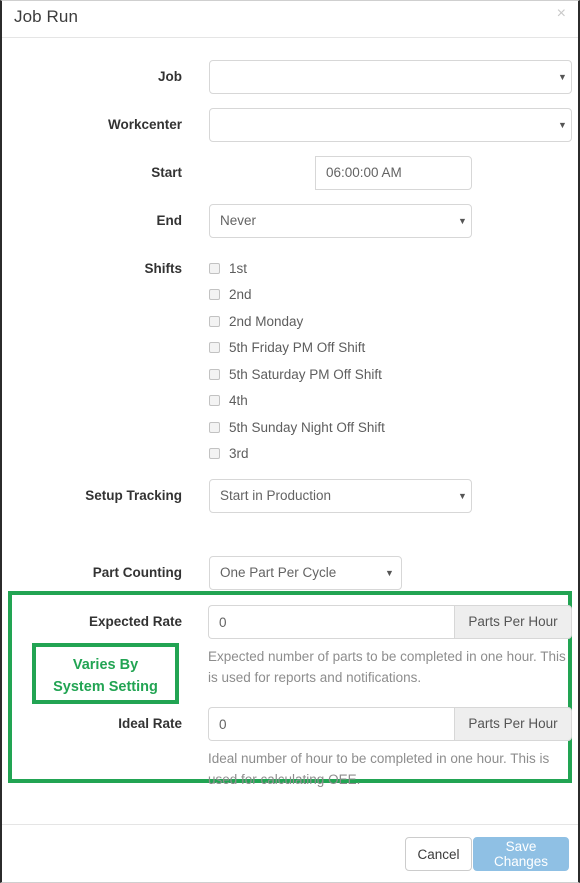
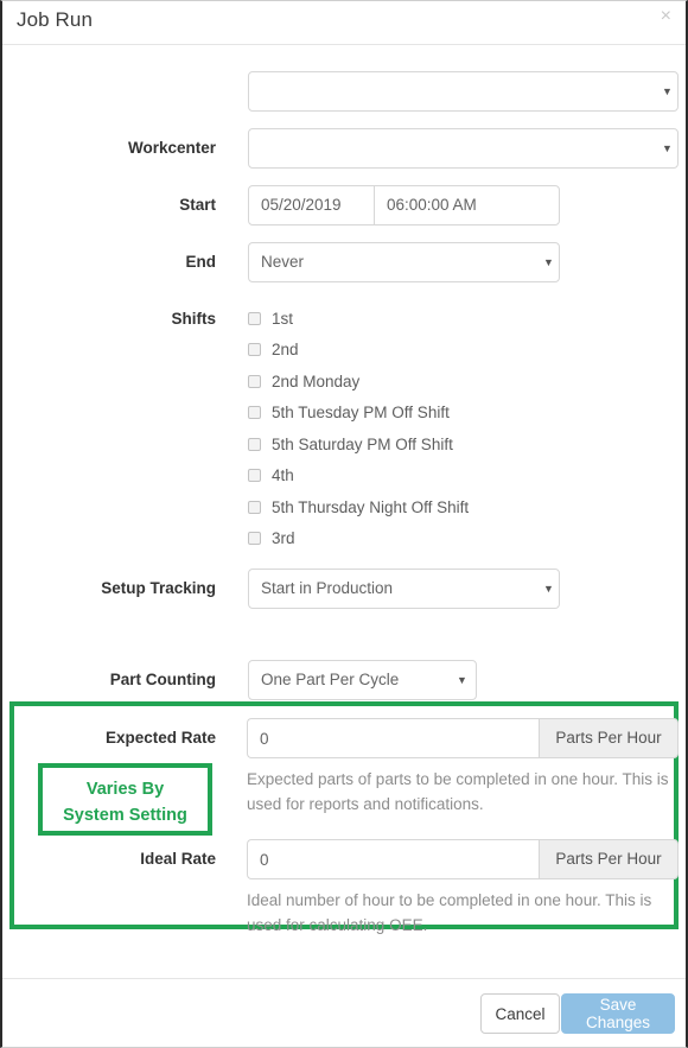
  Job Run
  ×
- Job
  ▼
  Workcenter
  ▼
  Start
+ 05/20/2019
  06:00:00 AM
  End
  Never
  ▼
  Shifts
  1st
  2nd
  2nd Monday
- 5th Friday PM Off Shift
+ 5th Tuesday PM Off Shift
  5th Saturday PM Off Shift
  4th
- 5th Sunday Night Off Shift
+ 5th Thursday Night Off Shift
  3rd
  Setup Tracking
  Start in Production
  ▼
  Part Counting
  One Part Per Cycle
  ▼
  Expected Rate
  0
  Parts Per Hour
- Expected number of parts to be completed in one hour. This is used for reports and notifications.
+ Expected parts of parts to be completed in one hour. This is used for reports and notifications.
  Ideal Rate
  0
  Parts Per Hour
  Ideal number of hour to be completed in one hour. This is used for calculating OEE.
  Varies By
  System Setting
  Cancel
  Save Changes
